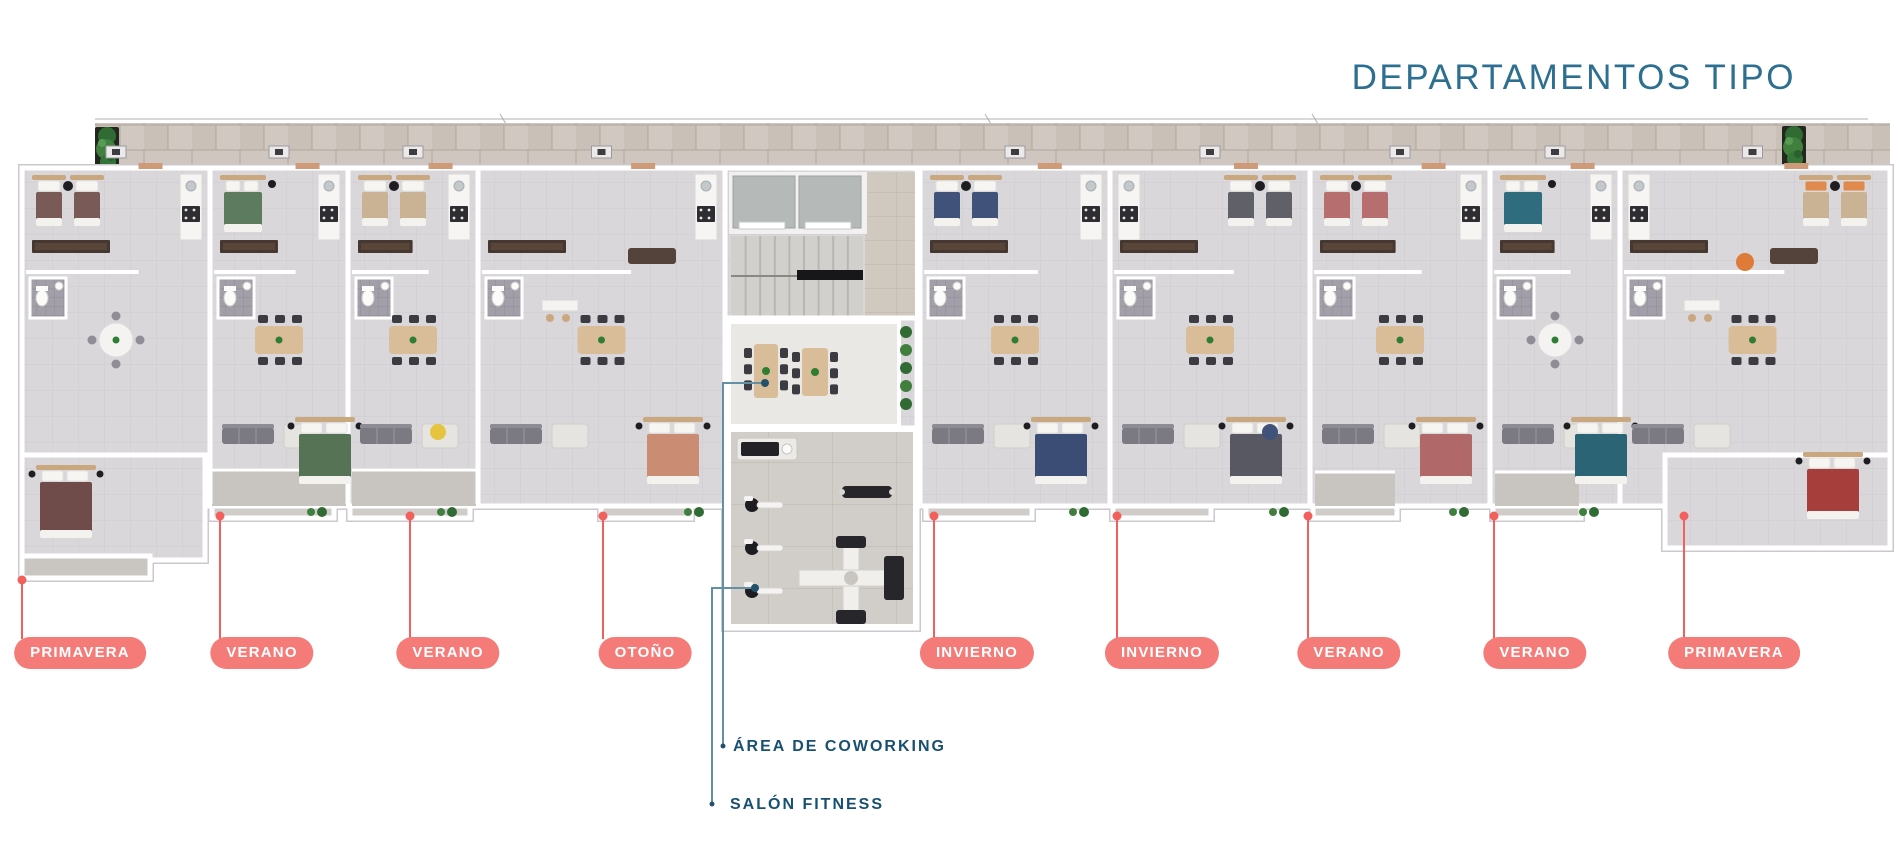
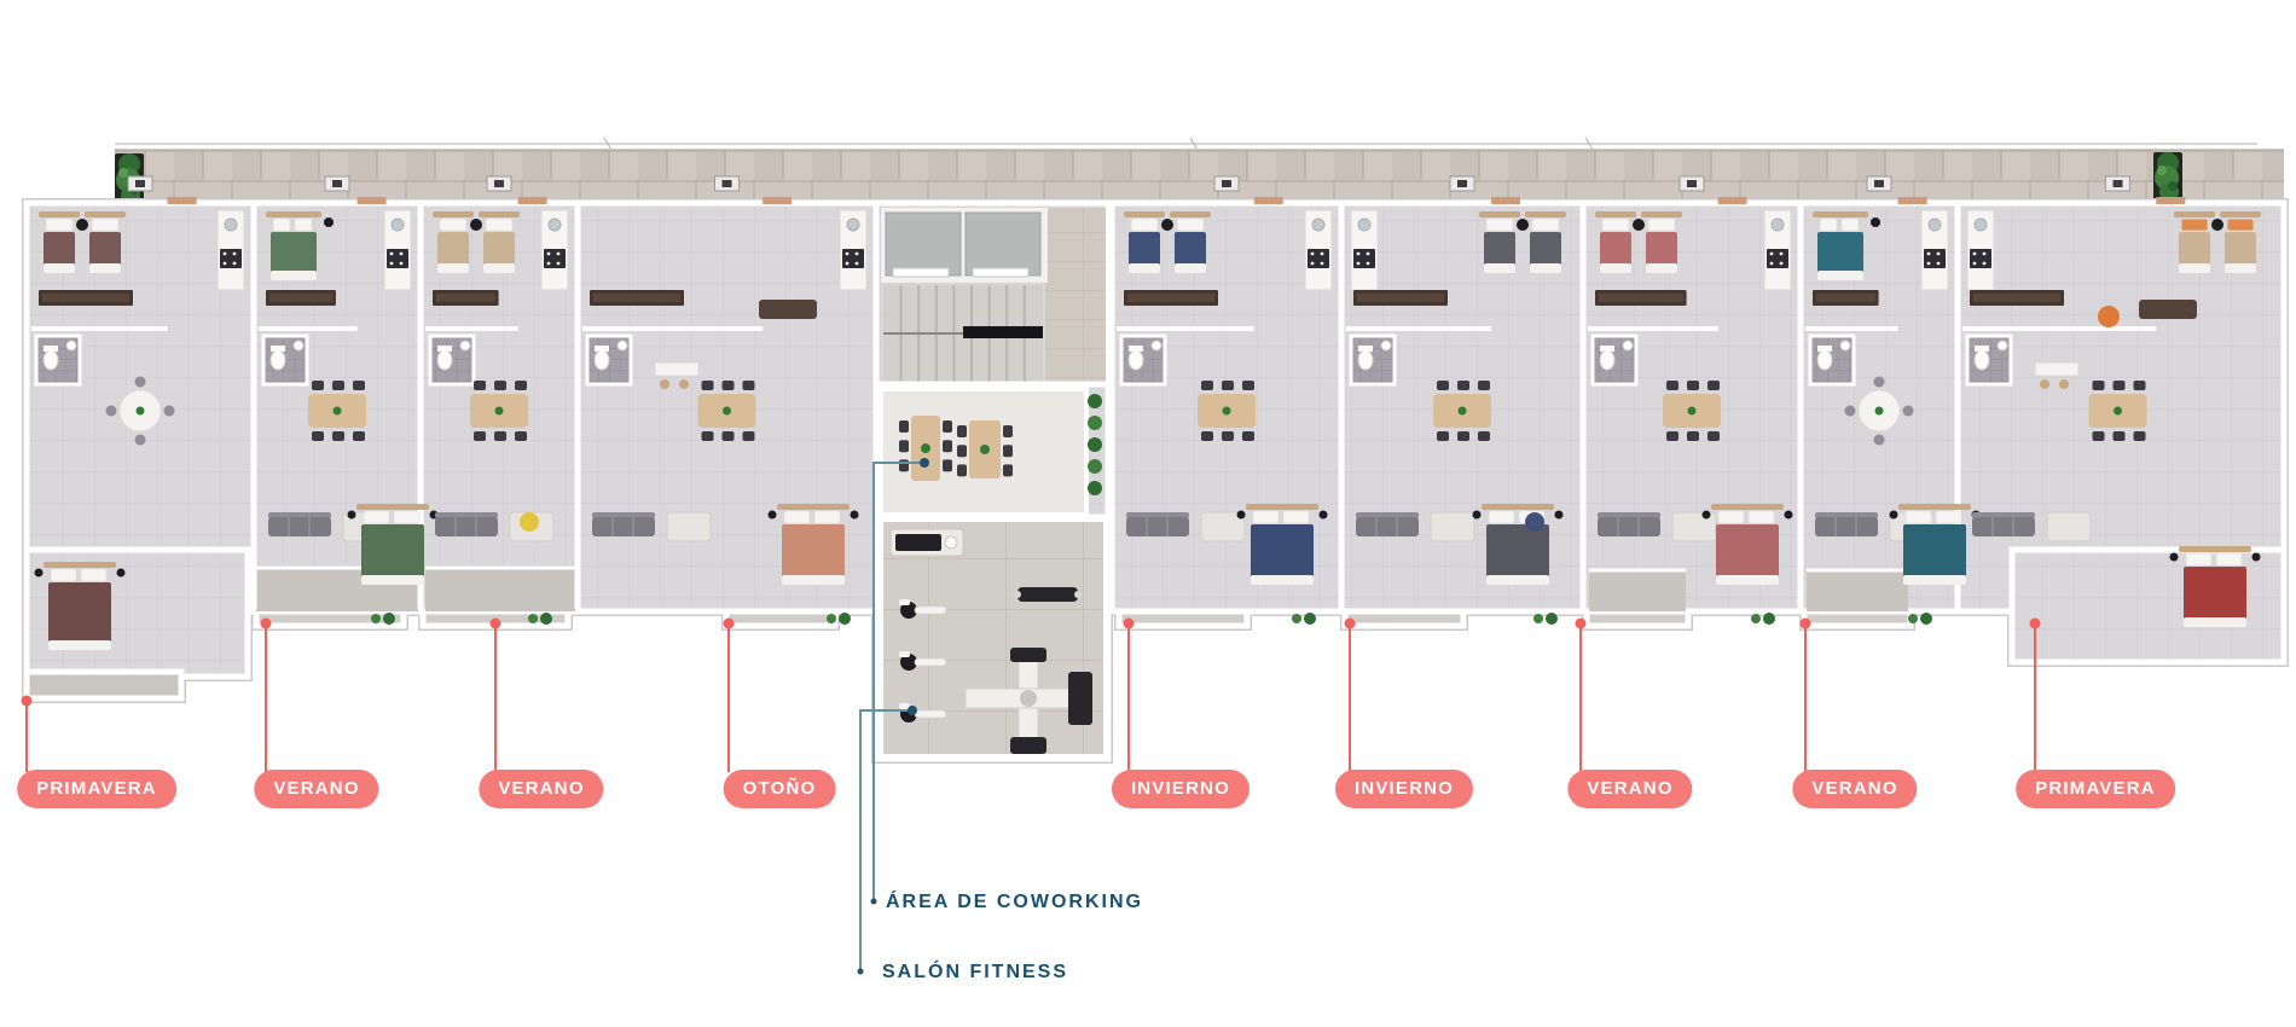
- DEPARTAMENTOS TIPO
  PRIMAVERA
  VERANO
  VERANO
  OTOÑO
  INVIERNO
  INVIERNO
  VERANO
  VERANO
  PRIMAVERA
  ÁREA DE COWORKING
  SALÓN FITNESS
